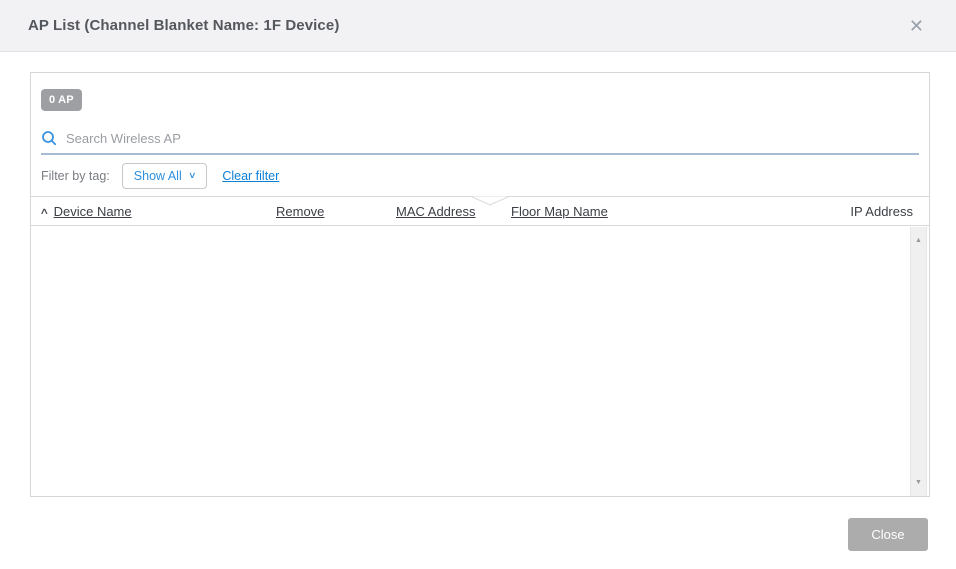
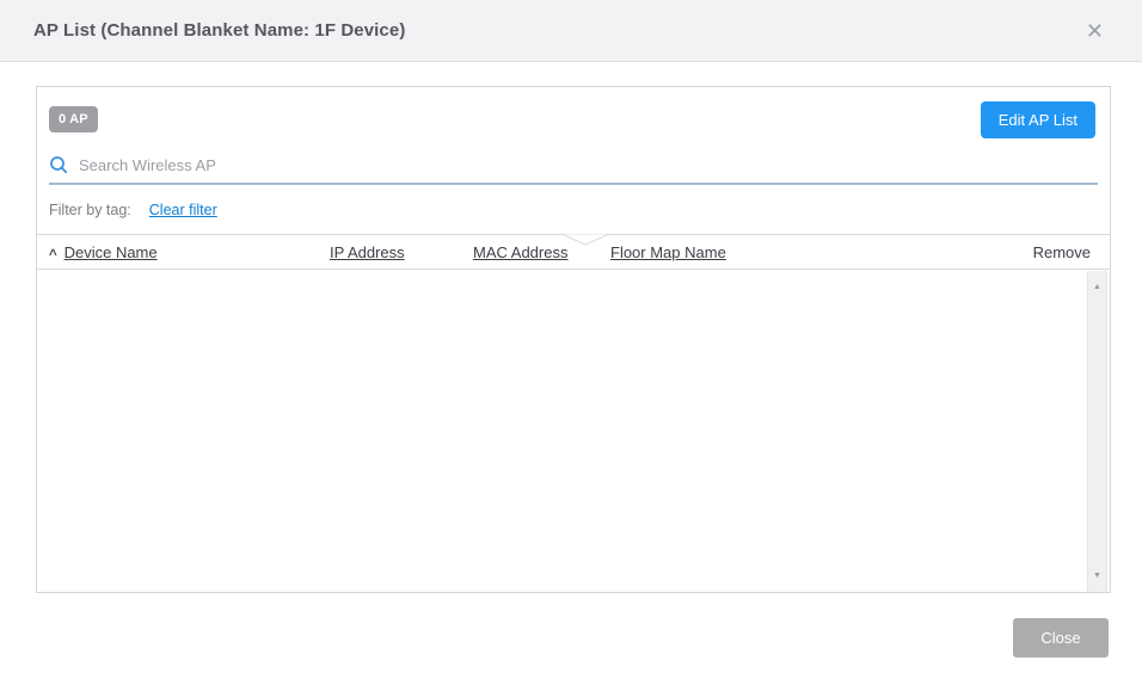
  AP List (Channel Blanket Name: 1F Device)
  ✕
  0 AP
+ Edit AP List
  Search Wireless AP
  Filter by tag:
- Show All
- ∨
  Clear filter
  ∧
  Device Name
- Remove
+ IP Address
  MAC Address
  Floor Map Name
- IP Address
+ Remove
  Close
